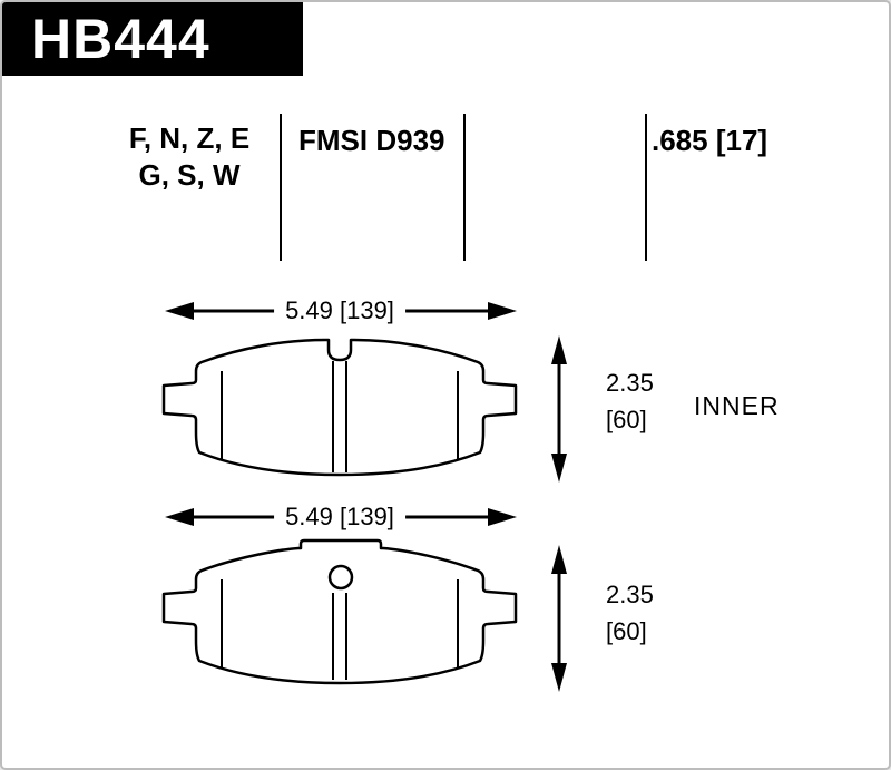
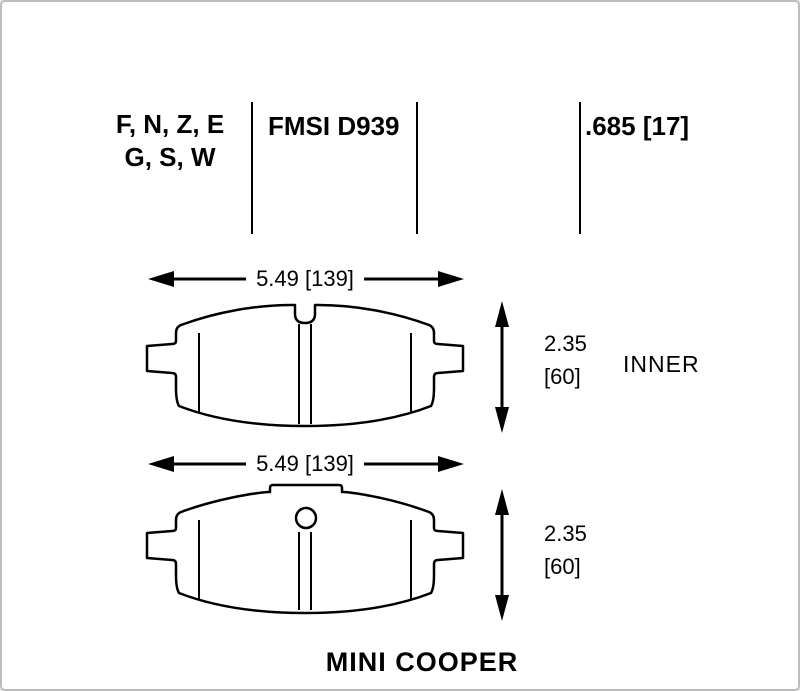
- HB444
  F, N, Z, E
  G, S, W
  FMSI D939
  .685 [17]
  5.49 [139]
  2.35
  [60]
  INNER
  5.49 [139]
  2.35
  [60]
+ MINI COOPER
